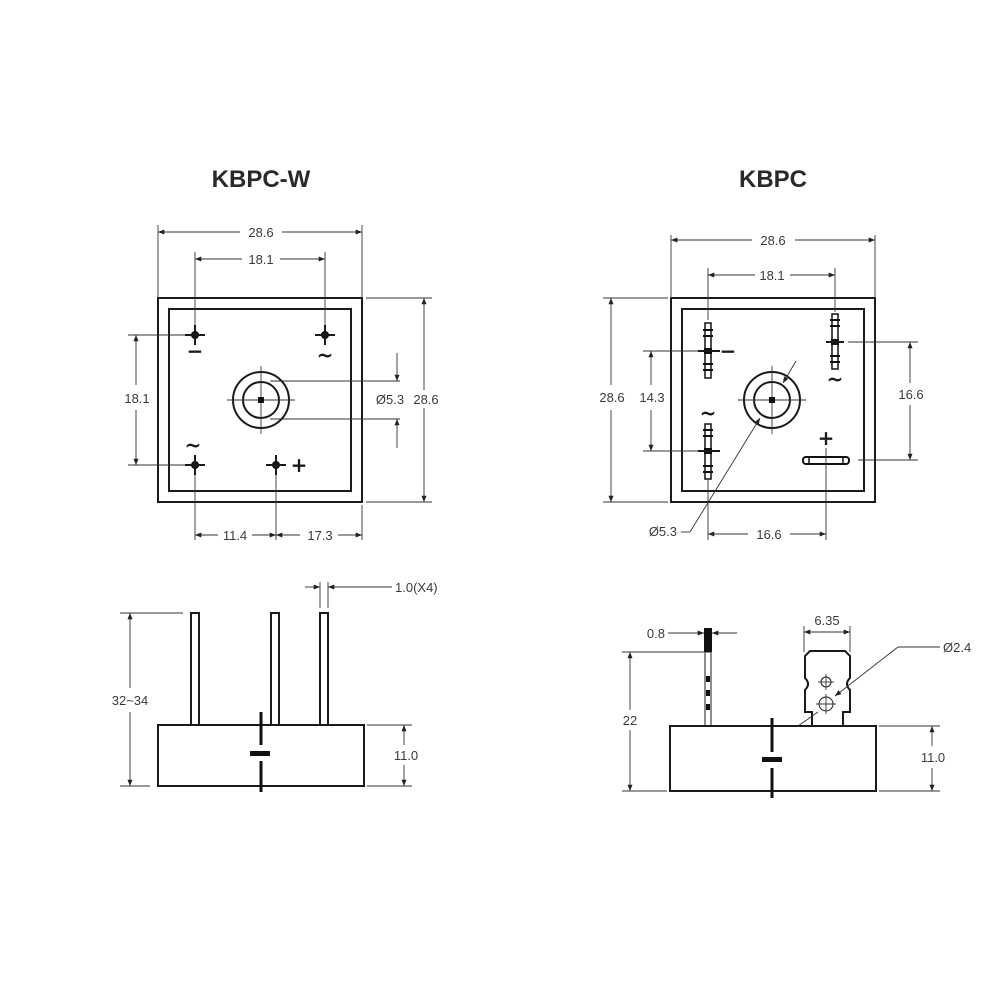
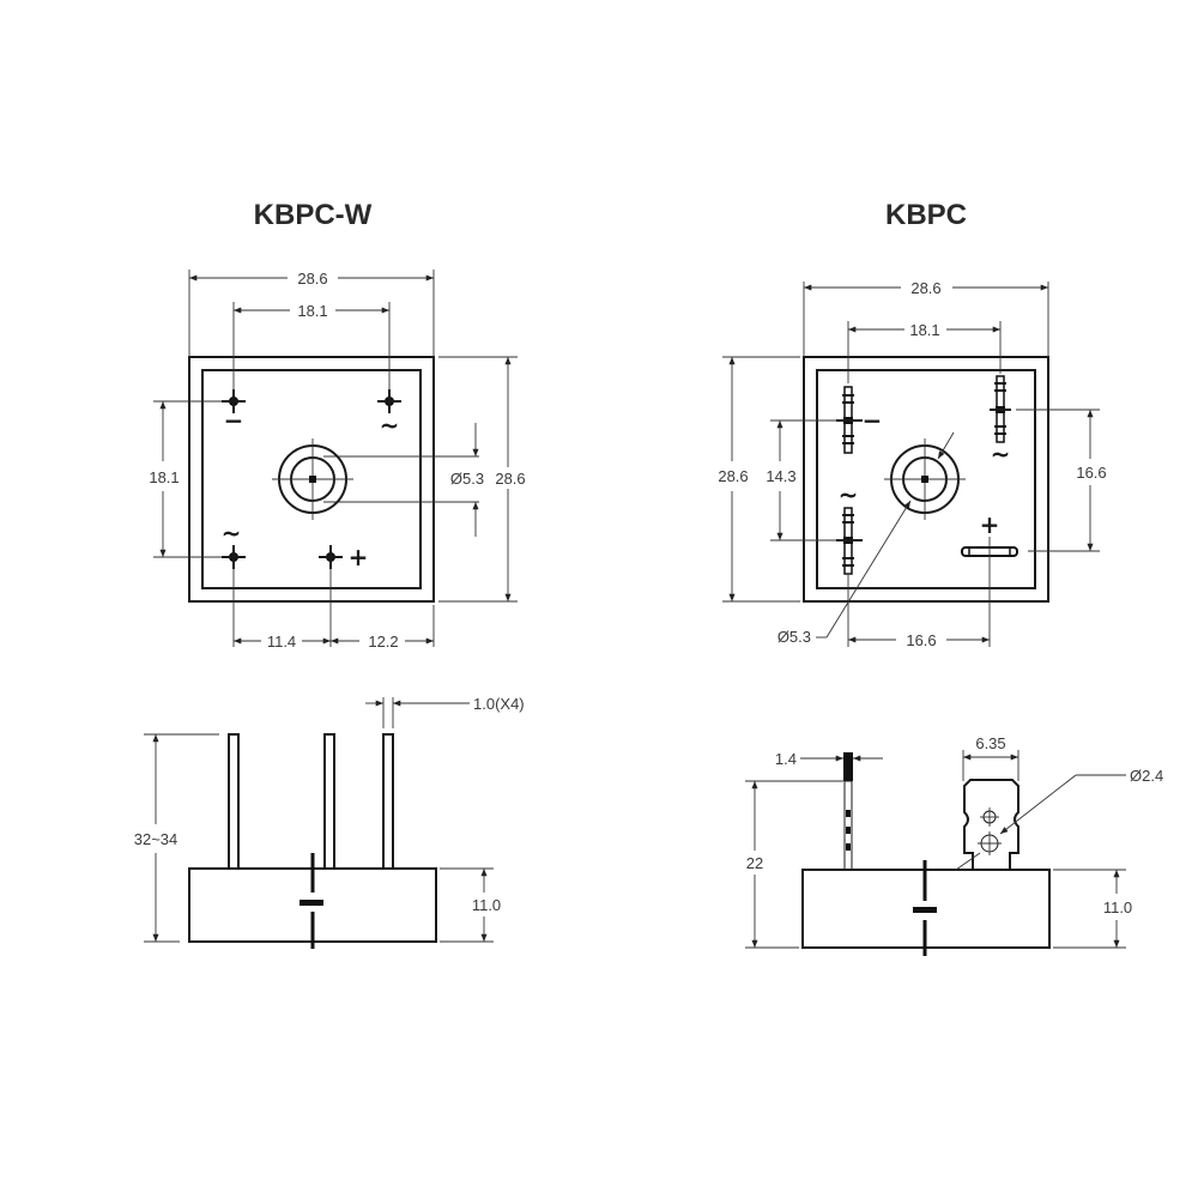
  KBPC-W
  28.6
  18.1
  18.1
  28.6
  Ø5.3
  −
  ~
  ~
  +
  11.4
- 17.3
+ 12.2
  1.0(X4)
  32~34
  11.0
  KBPC
  28.6
  18.1
  28.6
  14.3
  16.6
  Ø5.3
  −
  ~
  ~
  +
  16.6
- 0.8
+ 1.4
  6.35
  Ø2.4
  22
  11.0
